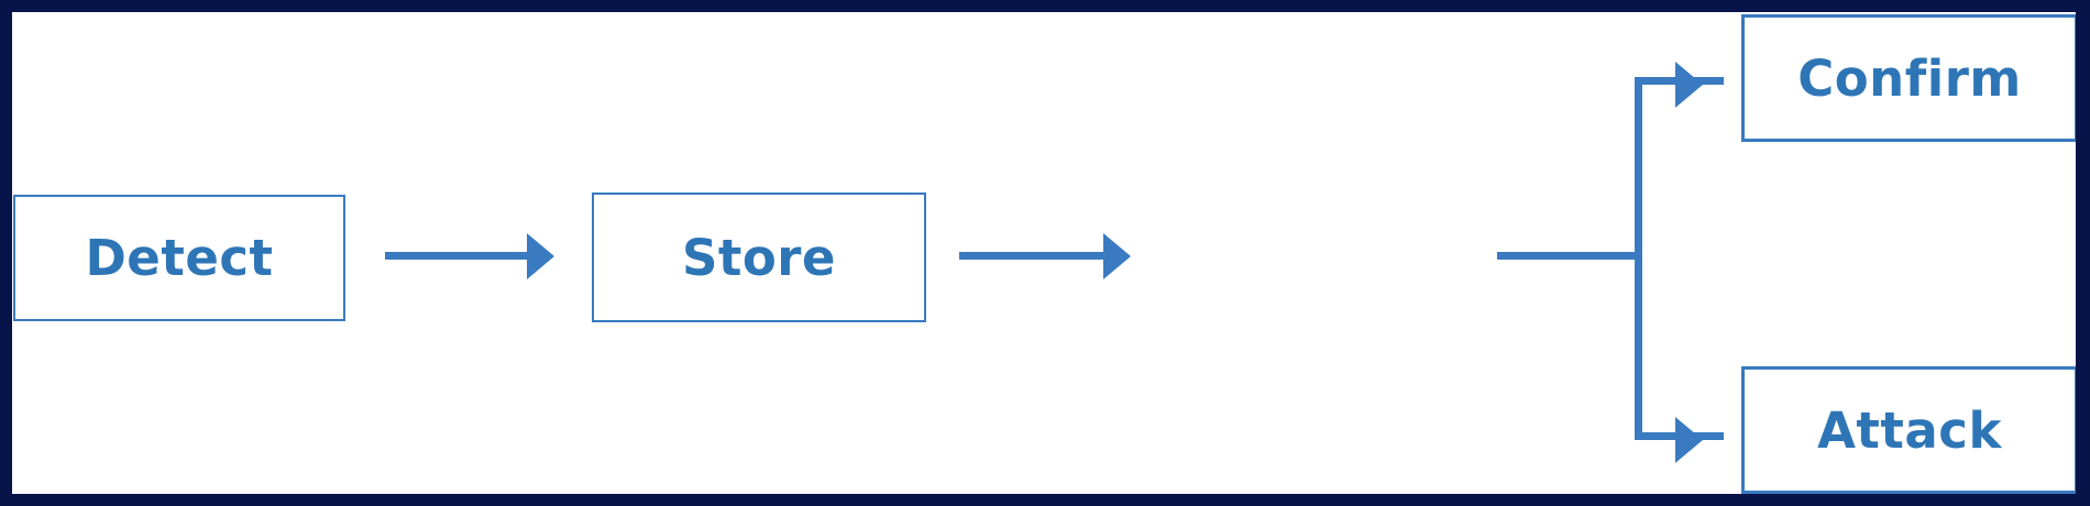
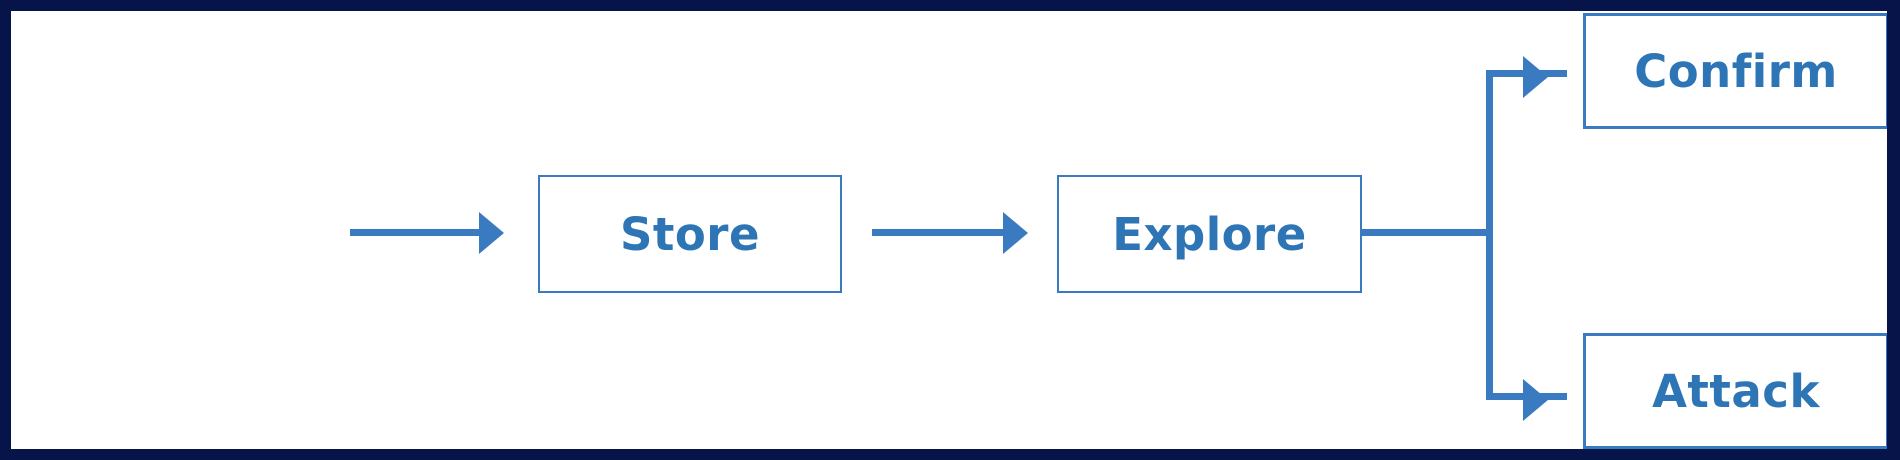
- Detect
  Store
+ Explore
  Confirm
  Attack
